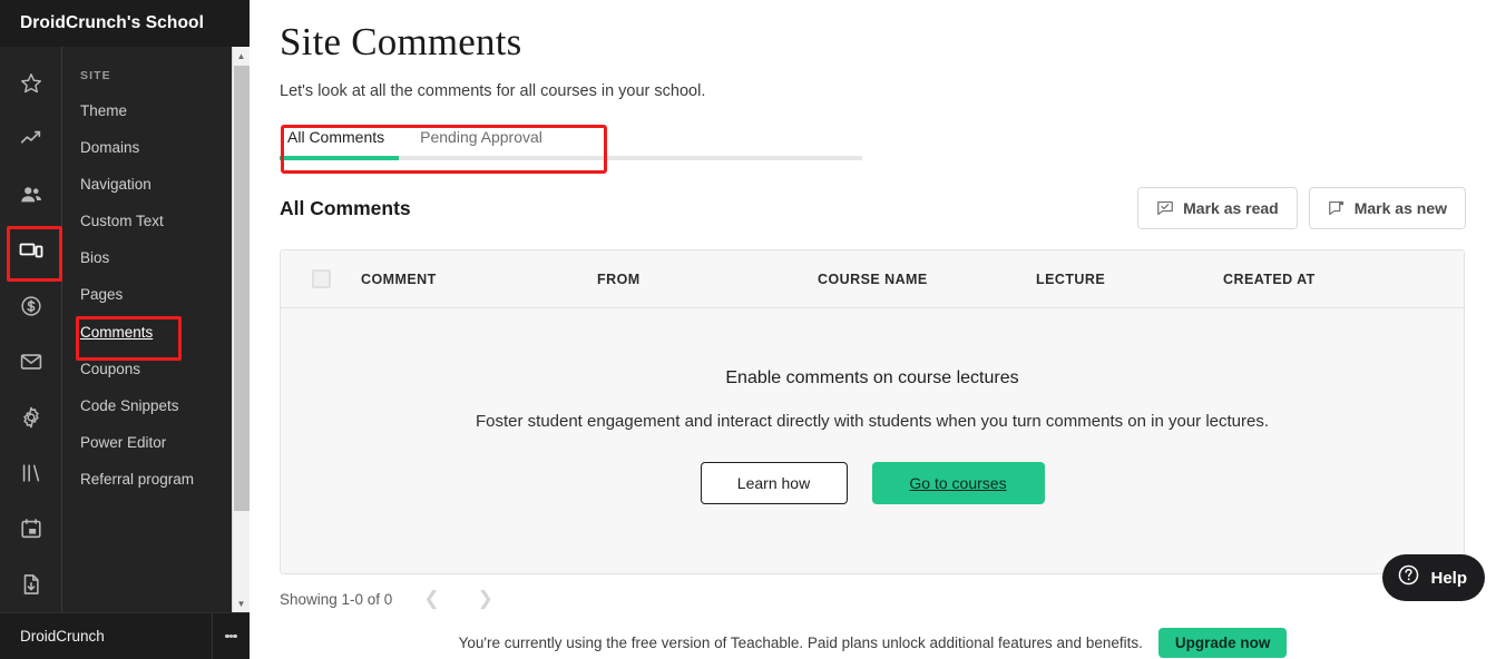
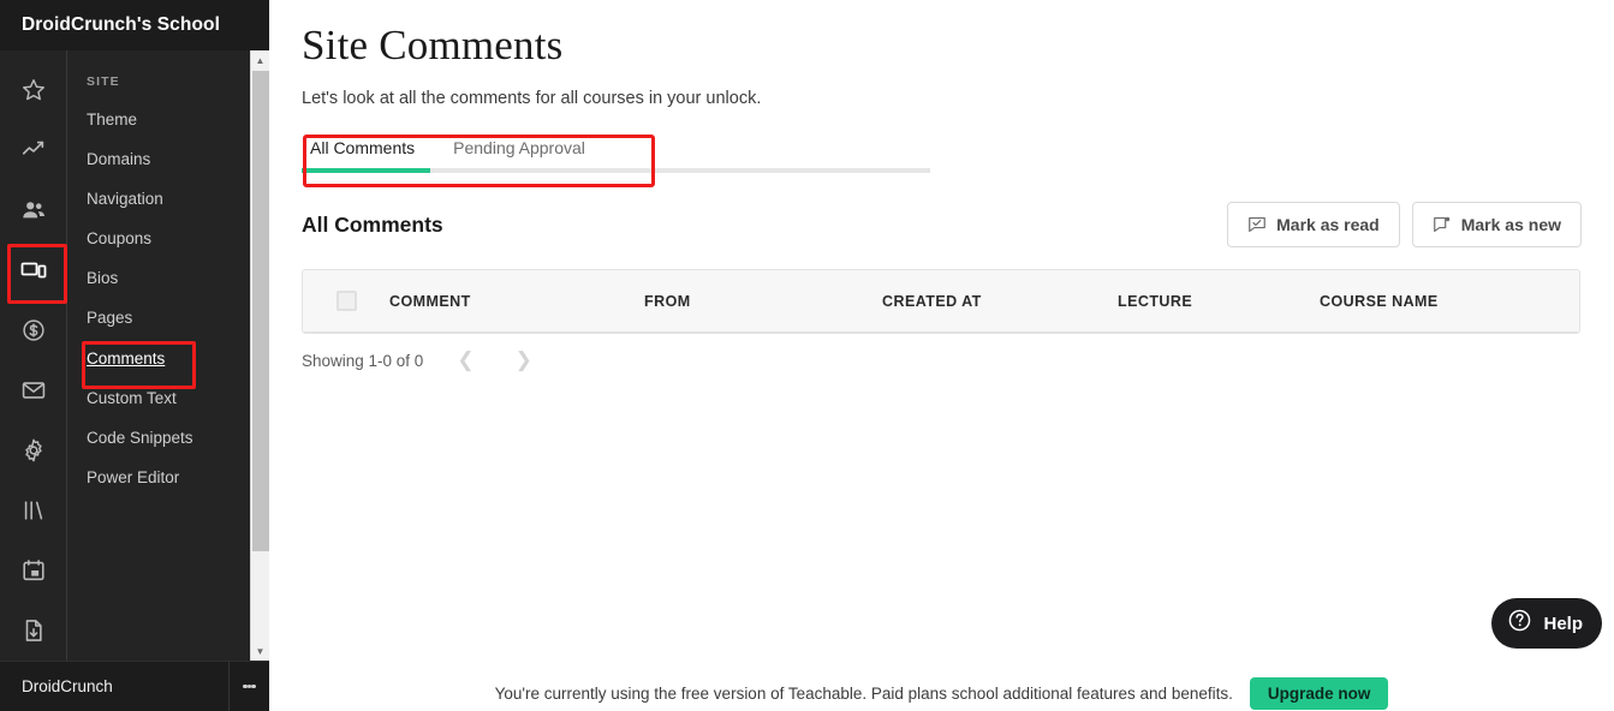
  DroidCrunch's School
  SITE
  Theme
  Domains
  Navigation
- Custom Text
+ Coupons
  Bios
  Pages
  Comments
- Coupons
+ Custom Text
  Code Snippets
  Power Editor
- Referral program
  ▲
  ▼
  DroidCrunch
  Site Comments
- Let's look at all the comments for all courses in your school.
+ Let's look at all the comments for all courses in your unlock.
  All Comments
  Pending Approval
  All Comments
  Mark as read
  Mark as new
  COMMENT
  FROM
- COURSE NAME
+ CREATED AT
  LECTURE
- CREATED AT
+ COURSE NAME
- Enable comments on course lectures
- Foster student engagement and interact directly with students when you turn comments on in your lectures.
- Learn how
- Go to courses
  Showing 1-0 of 0
  ❮
  ❯
- You're currently using the free version of Teachable. Paid plans unlock additional features and benefits.
+ You're currently using the free version of Teachable. Paid plans school additional features and benefits.
  Upgrade now
  Help
